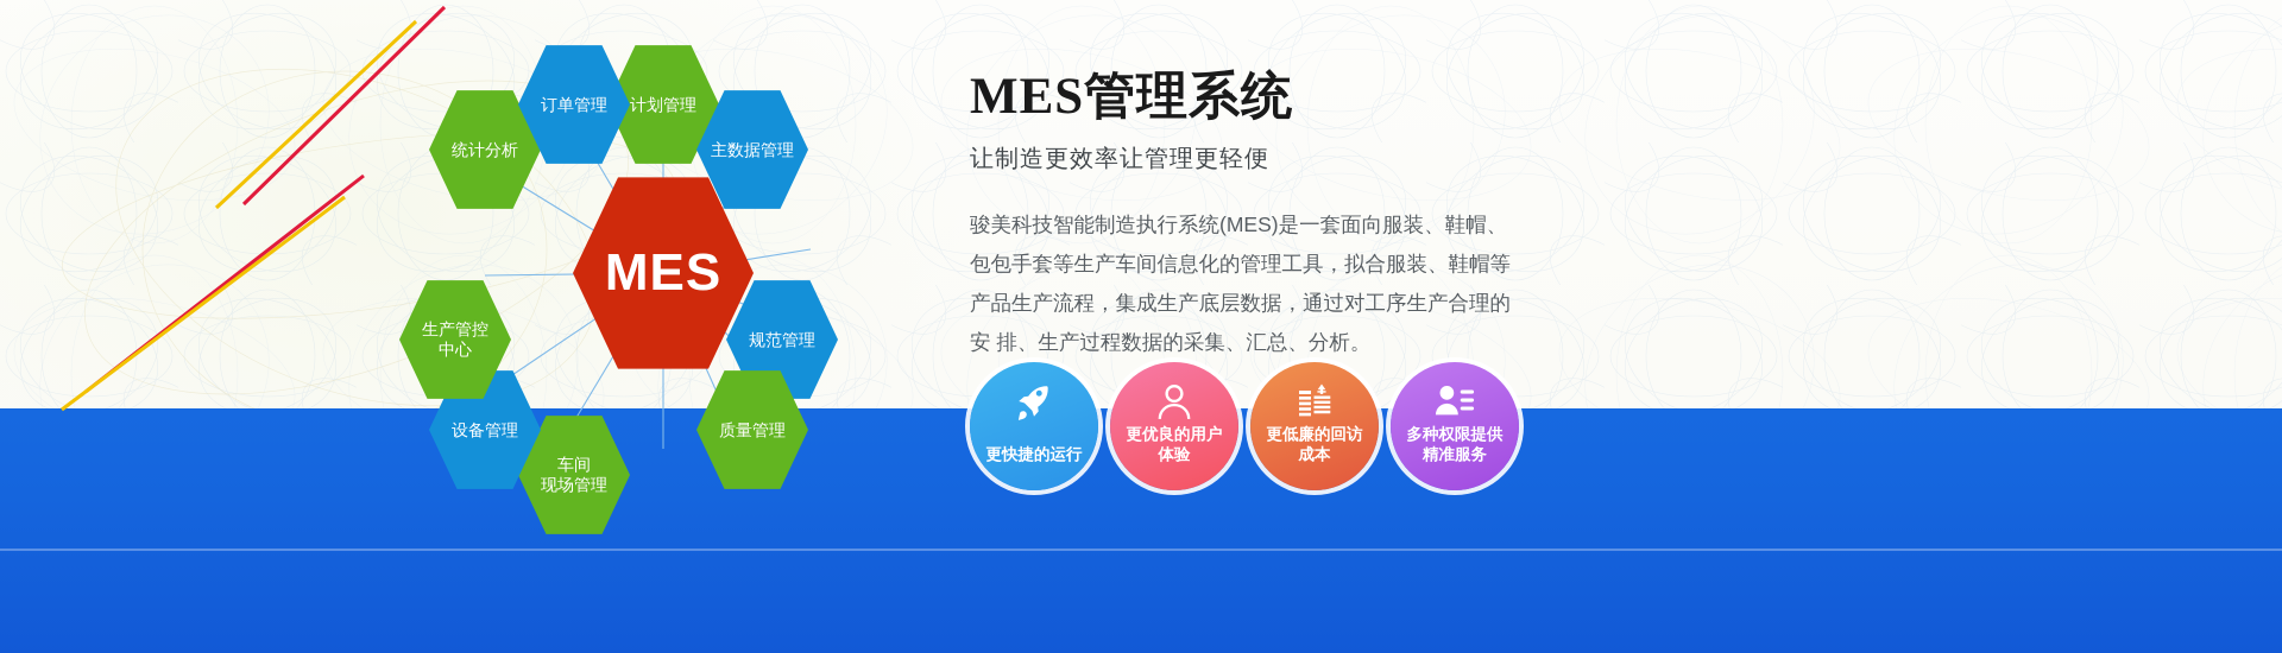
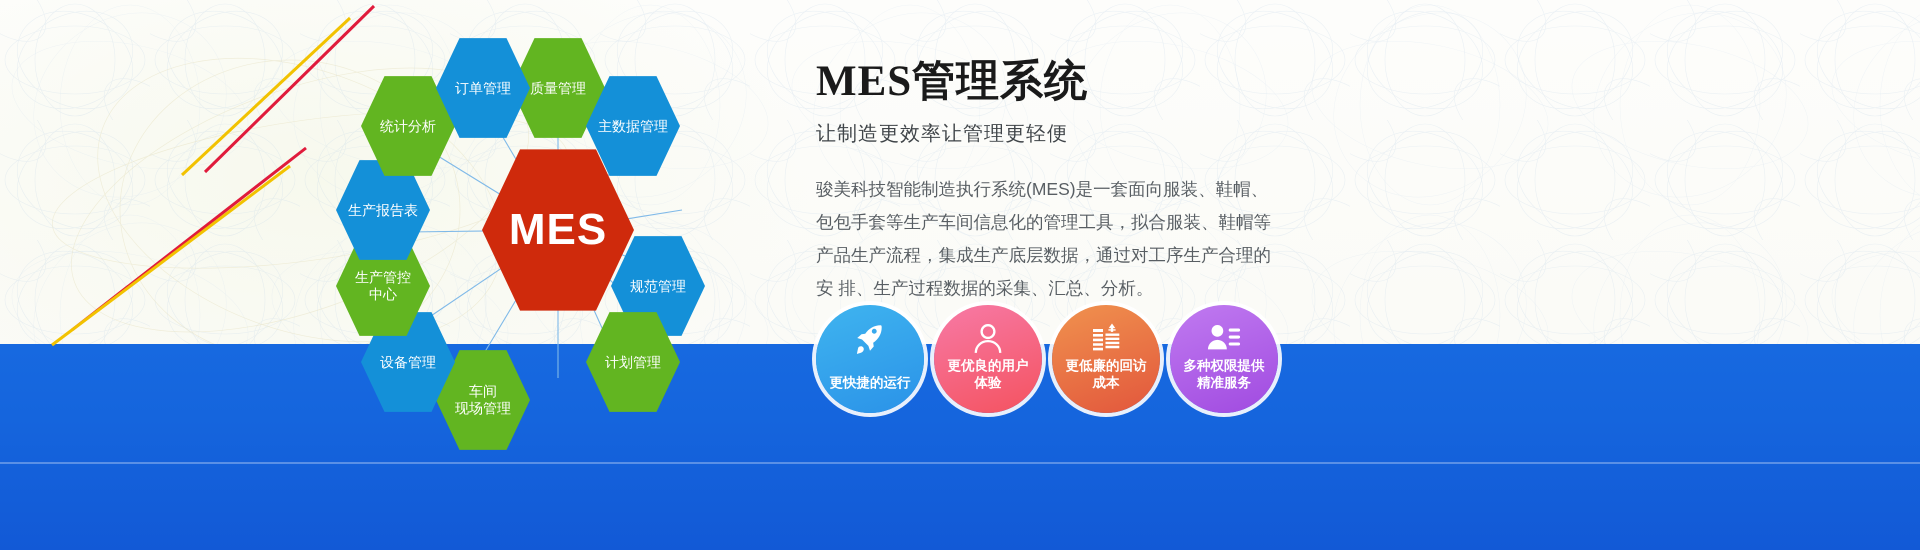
- 计划管理
+ 质量管理
  主数据管理
  规范管理
- 质量管理
+ 计划管理
  车间
  现场管理
  设备管理
  生产管控
  中心
+ 生产报告表
  统计分析
  订单管理
  MES
  MES管理系统
  让制造更效率让管理更轻便
  骏美科技智能制造执行系统(MES)是一套面向服装、鞋帽、包包手套等生产车间信息化的管理工具，拟合服装、鞋帽等产品生产流程，集成生产底层数据，通过对工序生产合理的安 排、生产过程数据的采集、汇总、分析。
  更快捷的运行
  更优良的用户
  体验
  更低廉的回访
  成本
  多种权限提供
  精准服务
